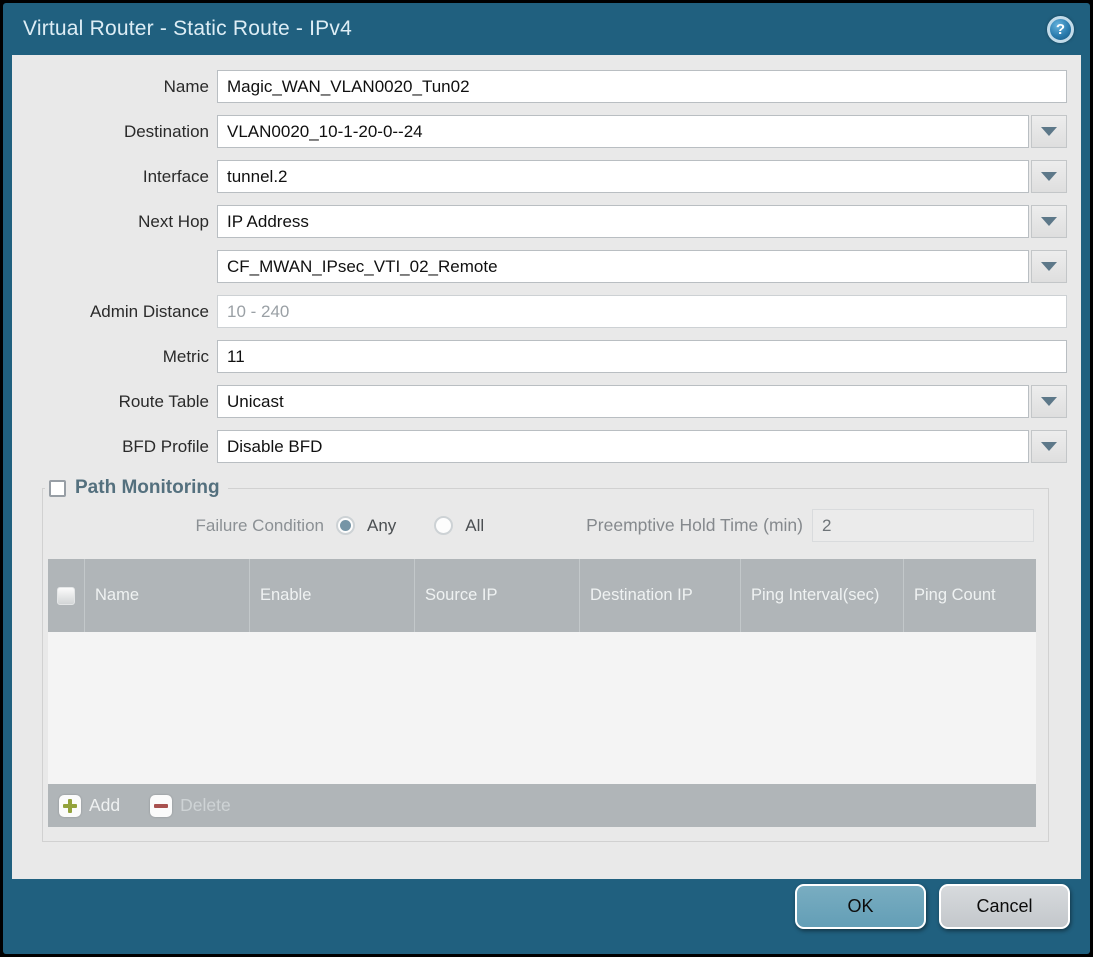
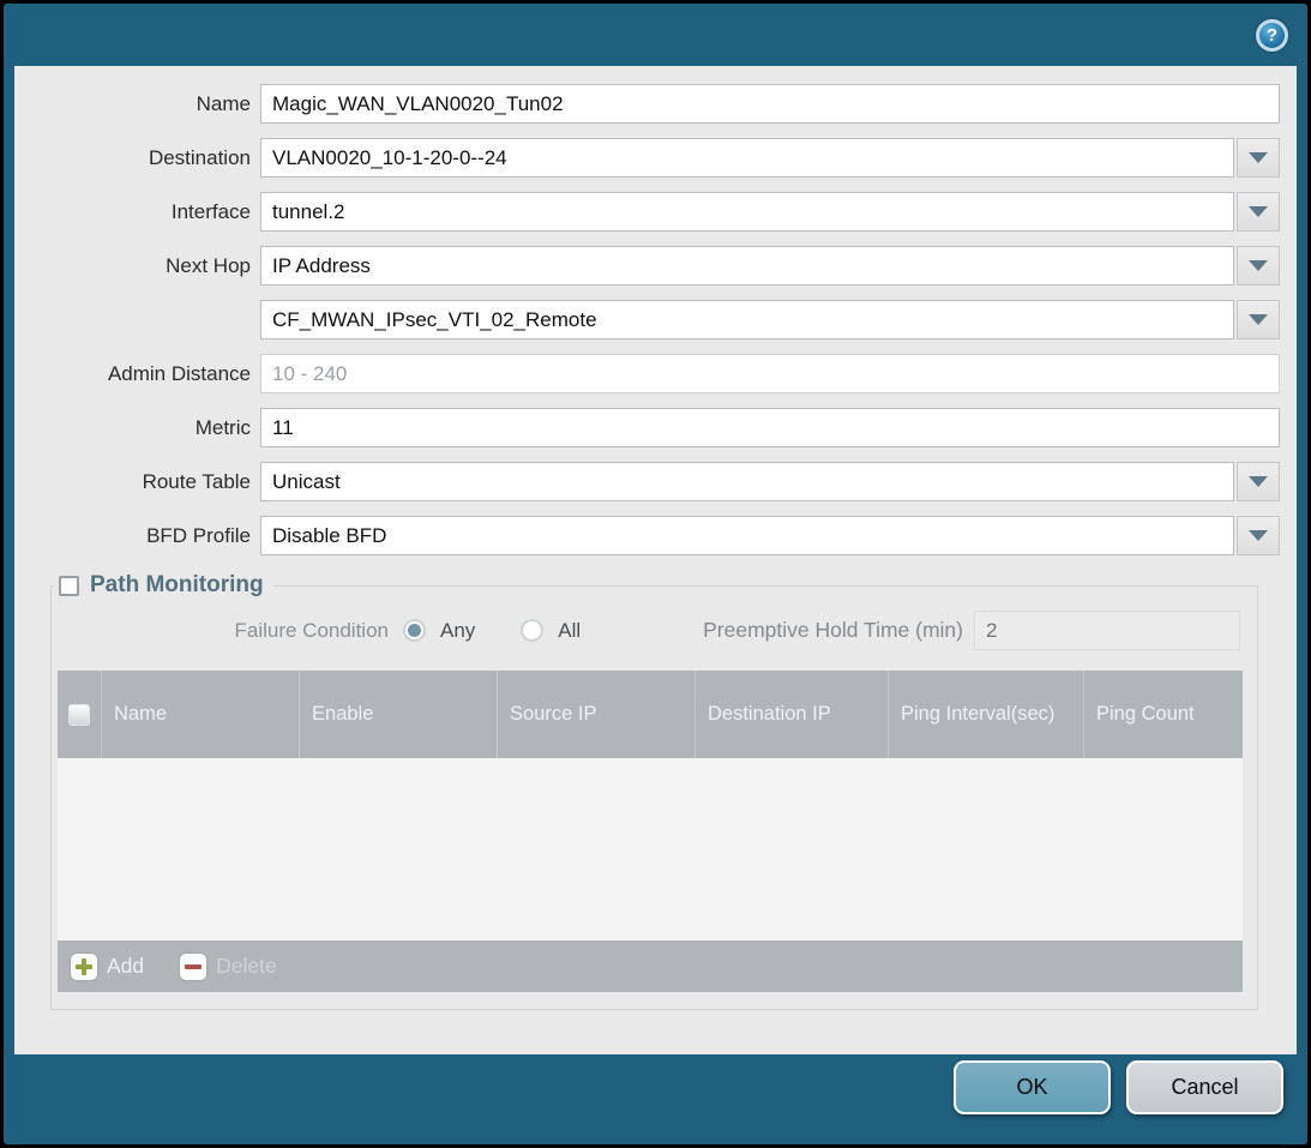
- Virtual Router - Static Route - IPv4
  ?
  Name
  Magic_WAN_VLAN0020_Tun02
  Destination
  VLAN0020_10-1-20-0--24
  Interface
  tunnel.2
  Next Hop
  IP Address
  CF_MWAN_IPsec_VTI_02_Remote
  Admin Distance
  10 - 240
  Metric
  11
  Route Table
  Unicast
  BFD Profile
  Disable BFD
  Path Monitoring
  Failure Condition
  Any
  All
  Preemptive Hold Time (min)
  2
  Name
  Enable
  Source IP
  Destination IP
  Ping Interval(sec)
  Ping Count
  Add
  Delete
  OK
  Cancel
